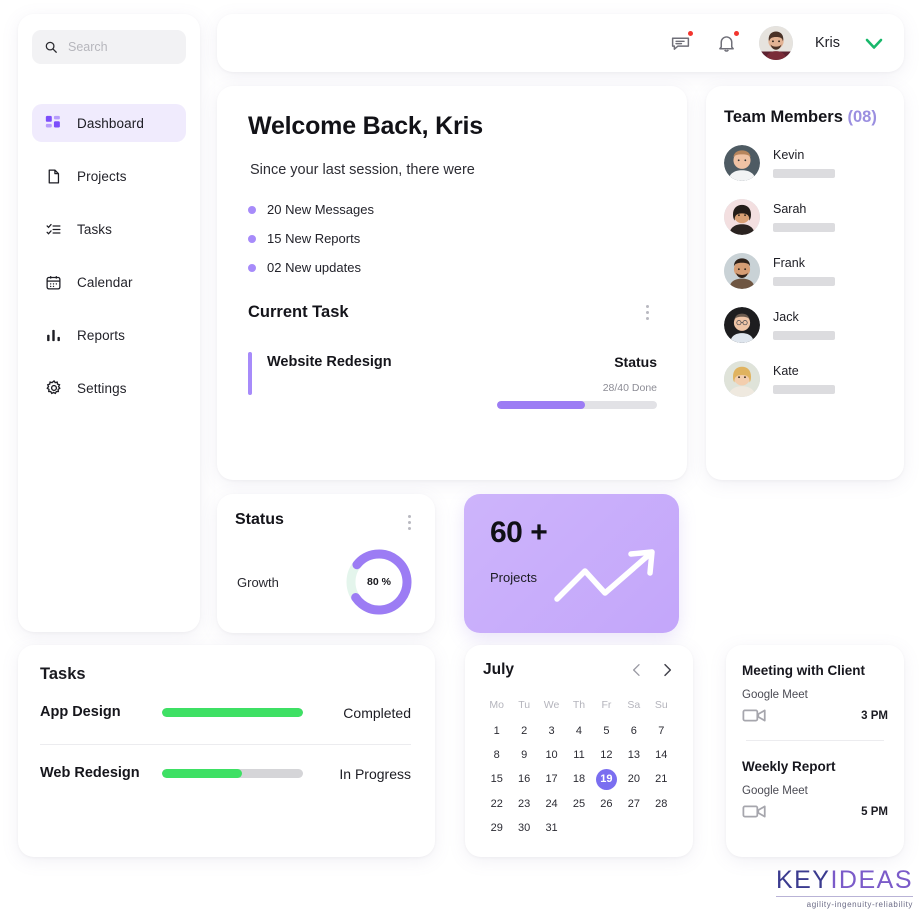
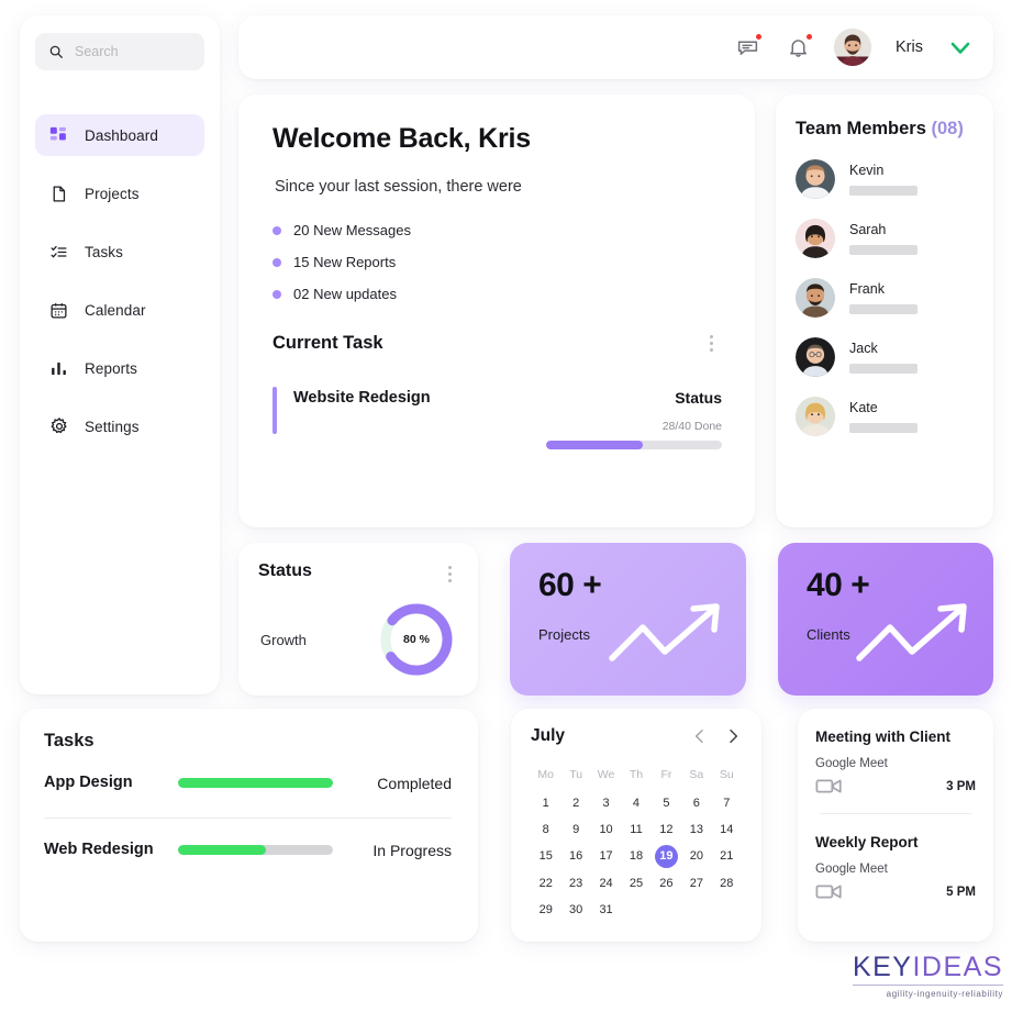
  Search
  Dashboard
  Projects
  Tasks
  Calendar
  Reports
  Settings
  Kris
  Welcome Back, Kris
  Since your last session, there were
  20 New Messages
  15 New Reports
  02 New updates
  Current Task
  Website Redesign
  Status
  28/40 Done
  Team Members (08)
  Kevin
  Sarah
  Frank
  Jack
  Kate
  Status
  Growth
  80 %
  60 +
  Projects
+ 40 +
+ Clients
  Tasks
  App Design
  Completed
  Web Redesign
  In Progress
  July
  Mo
  Tu
  We
  Th
  Fr
  Sa
  Su
  1
  2
  3
  4
  5
  6
  7
  8
  9
  10
  11
  12
  13
  14
  15
  16
  17
  18
  19
  20
  21
  22
  23
  24
  25
  26
  27
  28
  29
  30
  31
  Meeting with Client
  Google Meet
  3 PM
  Weekly Report
  Google Meet
  5 PM
  KEYIDEAS
  agility-ingenuity-reliability
